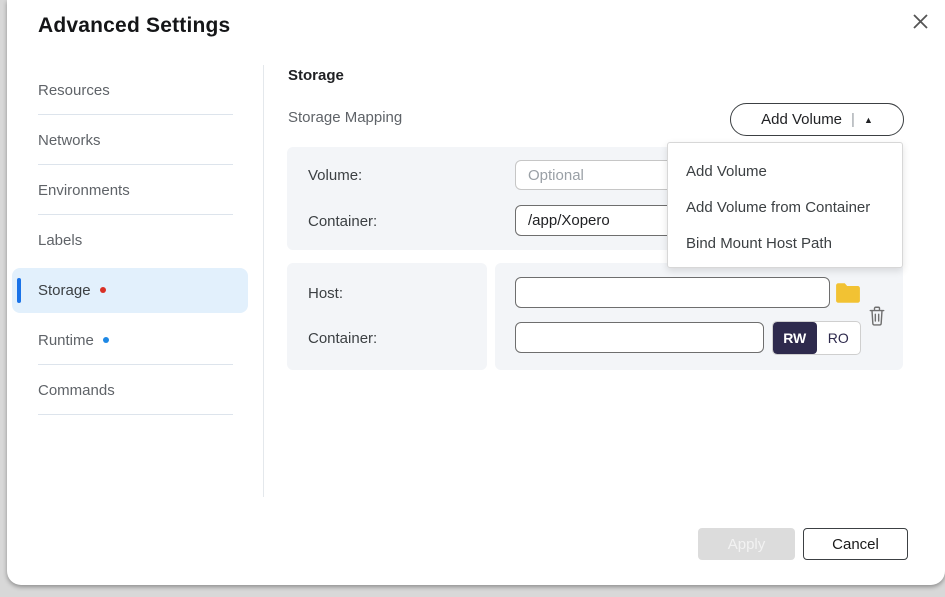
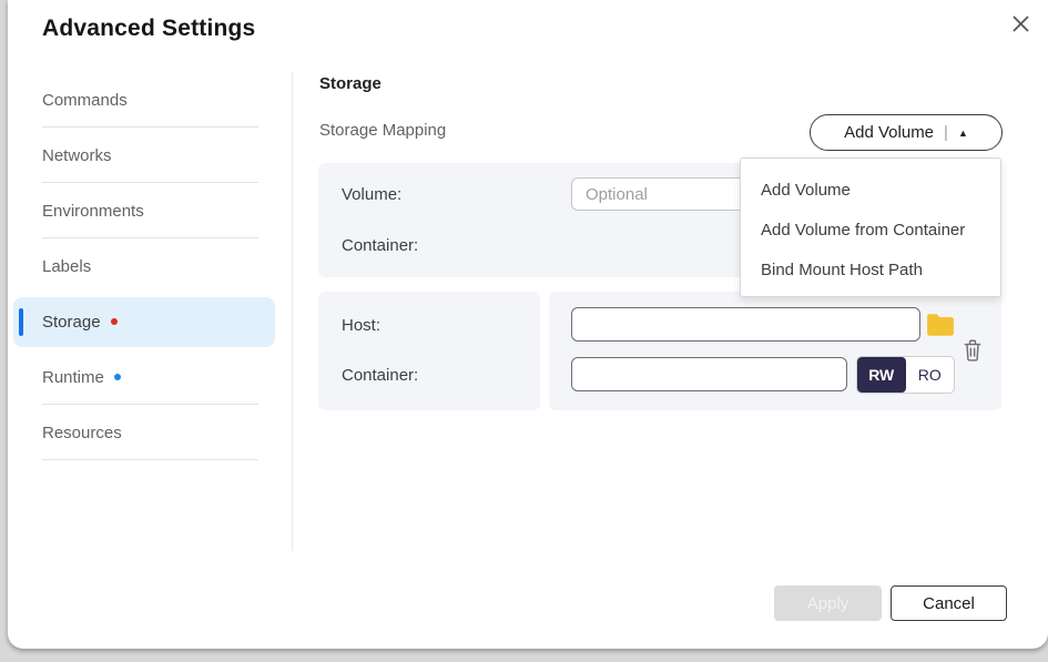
  Advanced Settings
- Resources
+ Commands
  Networks
  Environments
  Labels
  Storage
  Runtime
- Commands
+ Resources
  Storage
  Storage Mapping
  Add Volume
  |
  ▲
  Volume:
  Optional
  Container:
- /app/Xopero
  Host:
  Container:
  RW
  RO
  Add Volume
  Add Volume from Container
  Bind Mount Host Path
  Cancel
